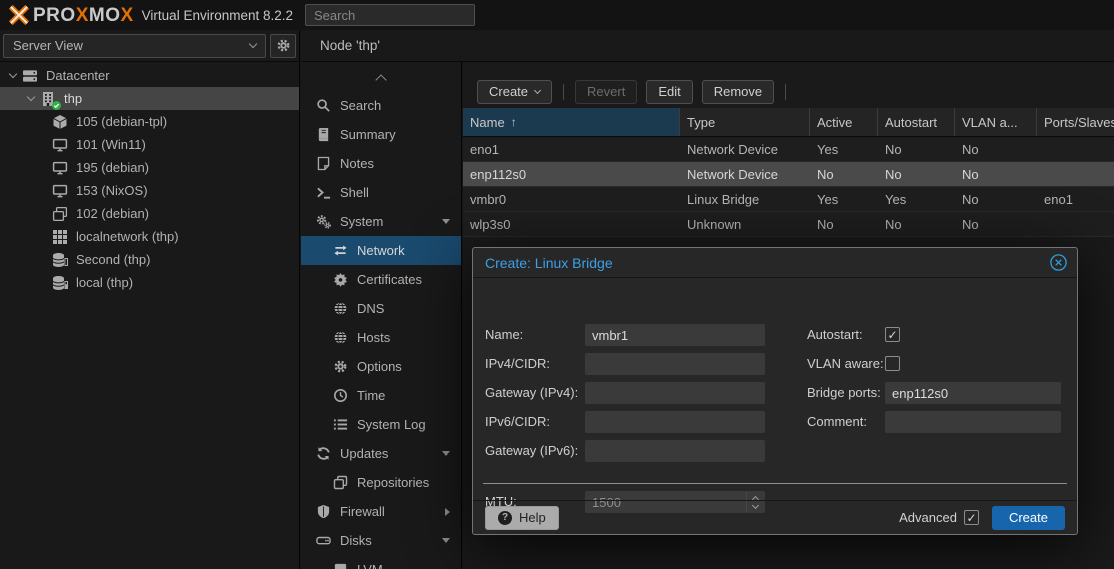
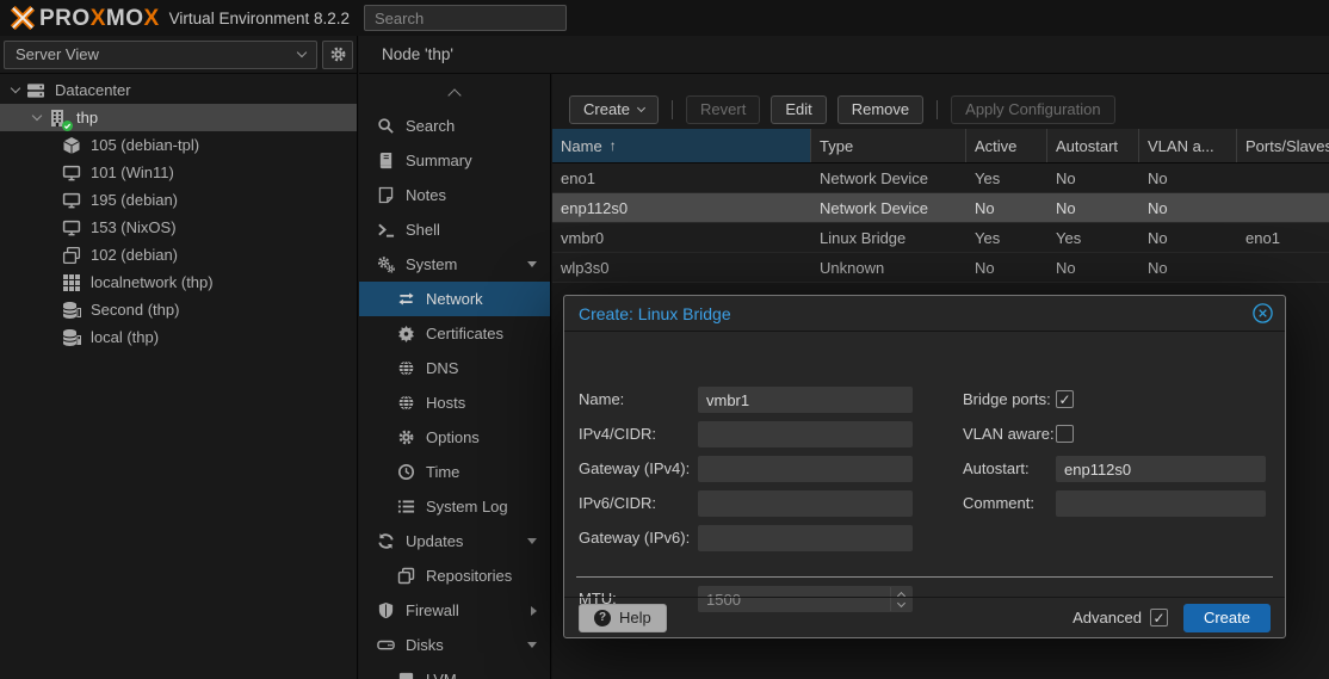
  PROXMOX
  Virtual Environment 8.2.2
  Search
  Server View
  Node 'thp'
  Datacenter
  thp
  105 (debian-tpl)
  101 (Win11)
  195 (debian)
  153 (NixOS)
  102 (debian)
  localnetwork (thp)
  Second (thp)
  local (thp)
  Search
  Summary
  Notes
  Shell
  System
  Network
  Certificates
  DNS
  Hosts
  Options
  Time
  System Log
  Updates
  Repositories
  Firewall
  Disks
  Create
  Revert
  Edit
  Remove
+ Apply Configuration
  Name
  ↑
  Type
  Active
  Autostart
  VLAN a...
  Ports/Slave
  eno1
  Network Device
  Yes
  No
  No
  enp112s0
  Network Device
  No
  No
  No
  vmbr0
  Linux Bridge
  Yes
  Yes
  No
  eno1
  wlp3s0
  Unknown
  No
  No
  No
  Create: Linux Bridge
  MTU:
  1500
  Name:
  vmbr1
  IPv4/CIDR:
  Gateway (IPv4):
  IPv6/CIDR:
  Gateway (IPv6):
- Autostart:
+ Bridge ports:
  ✓
  VLAN aware:
- Bridge ports:
+ Autostart:
  enp112s0
  Comment:
  ?
  Help
  Advanced
  ✓
  Create
